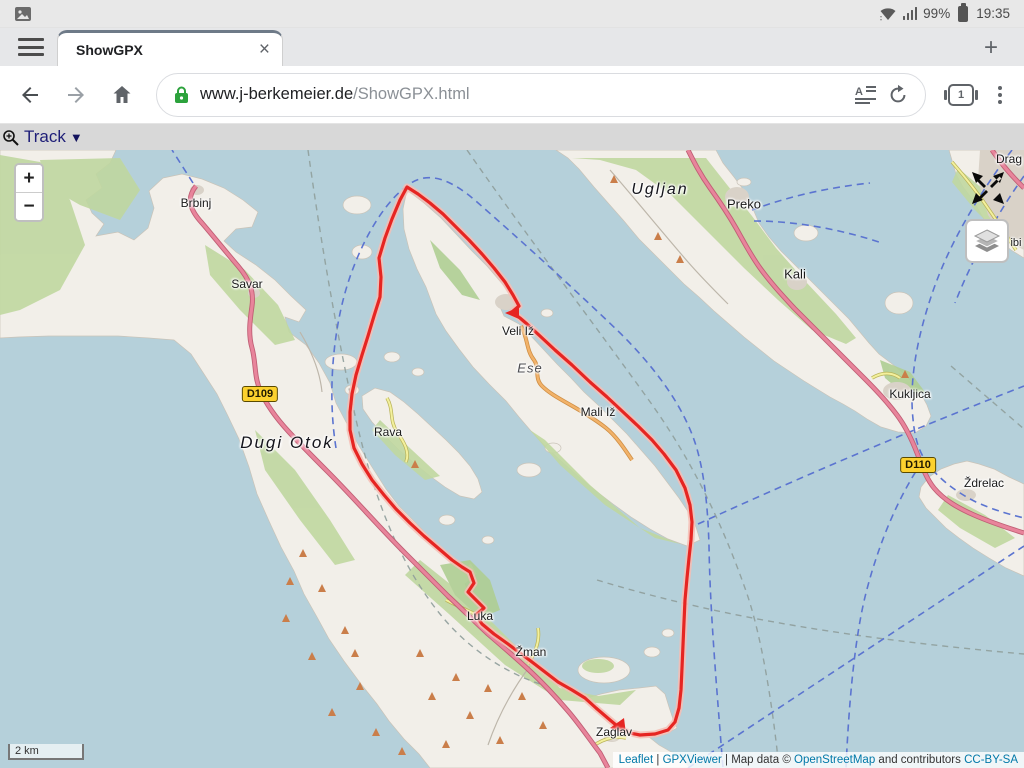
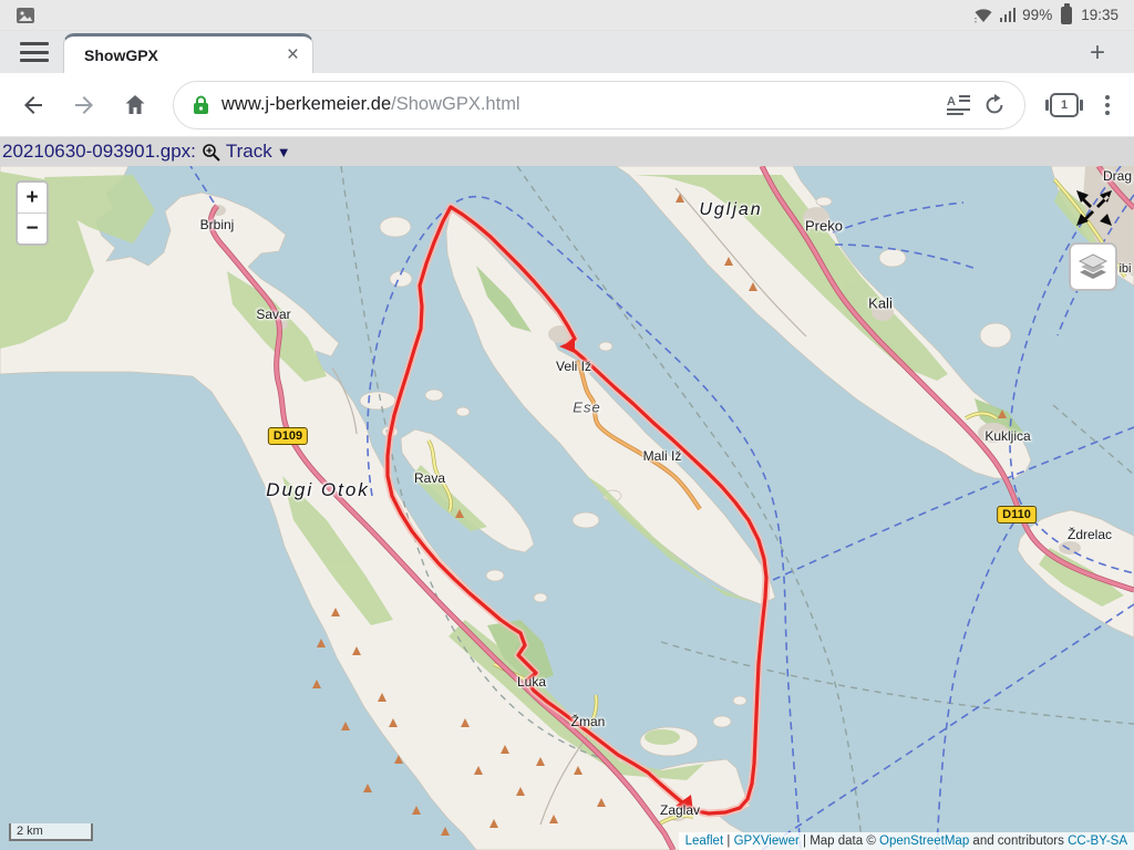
  99%
  19:35
  ShowGPX
  ×
  +
  www.j-berkemeier.de/ShowGPX.html
  A
  1
+ 20210630-093901.gpx:
  Track
  ▼
  Brbinj
  Savar
  Ugljan
  Preko
  Kali
  Veli Iž
  Ese
  Mali Iž
  Rava
  Dugi Otok
  Kukljica
  Ždrelac
  Luka
  Žman
  Zaglav
  Drag
  ibi
  D109
  D110
  +
  −
  2 km
  Leaflet | GPXViewer | Map data © OpenStreetMap and contributors CC-BY-SA
